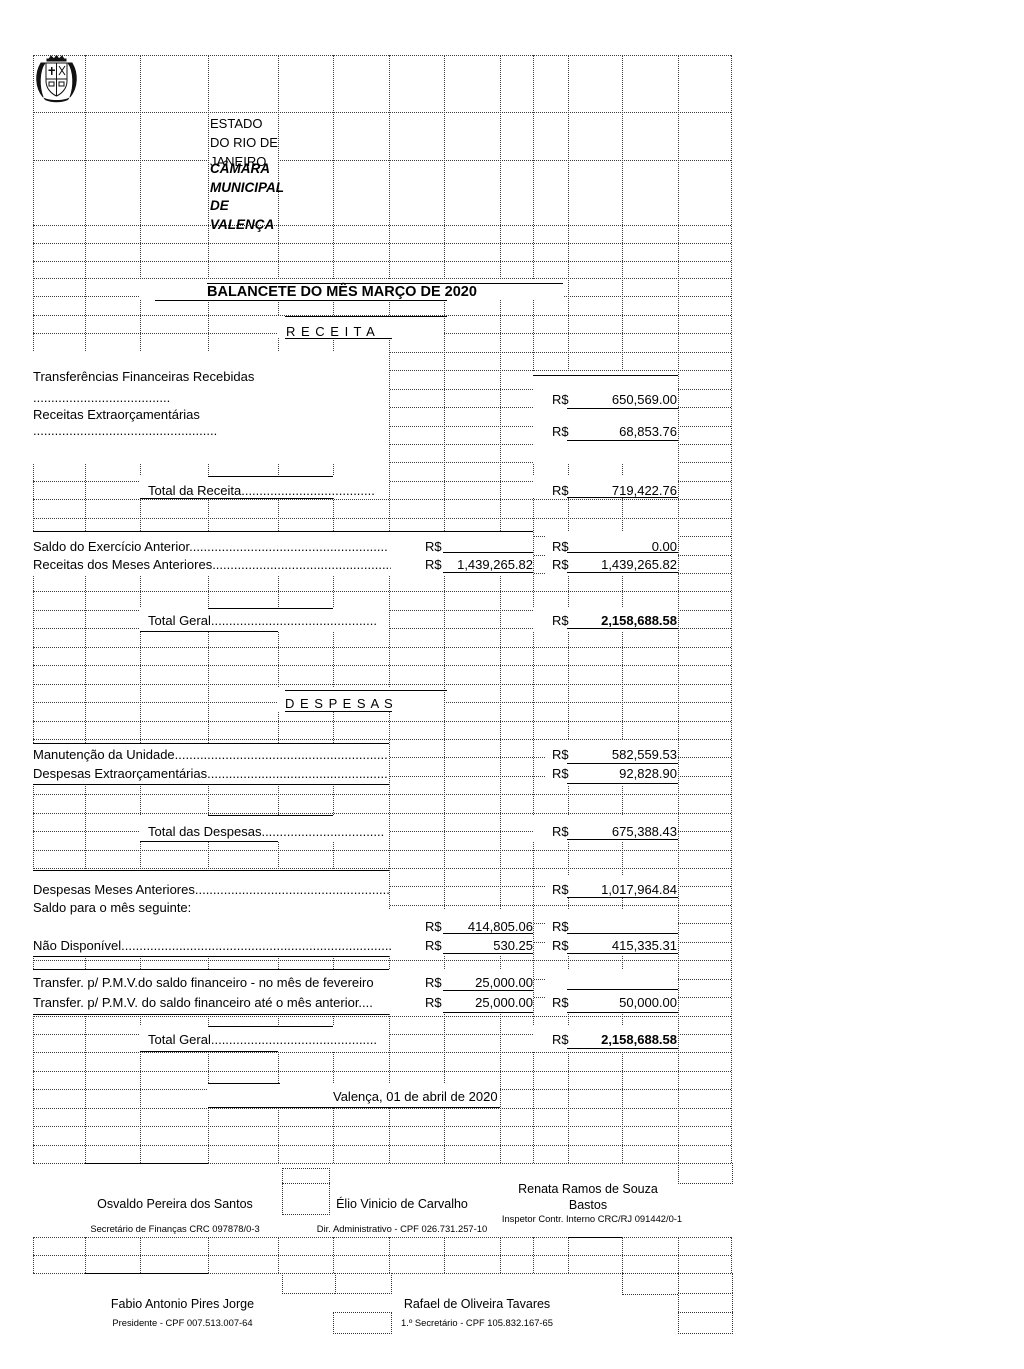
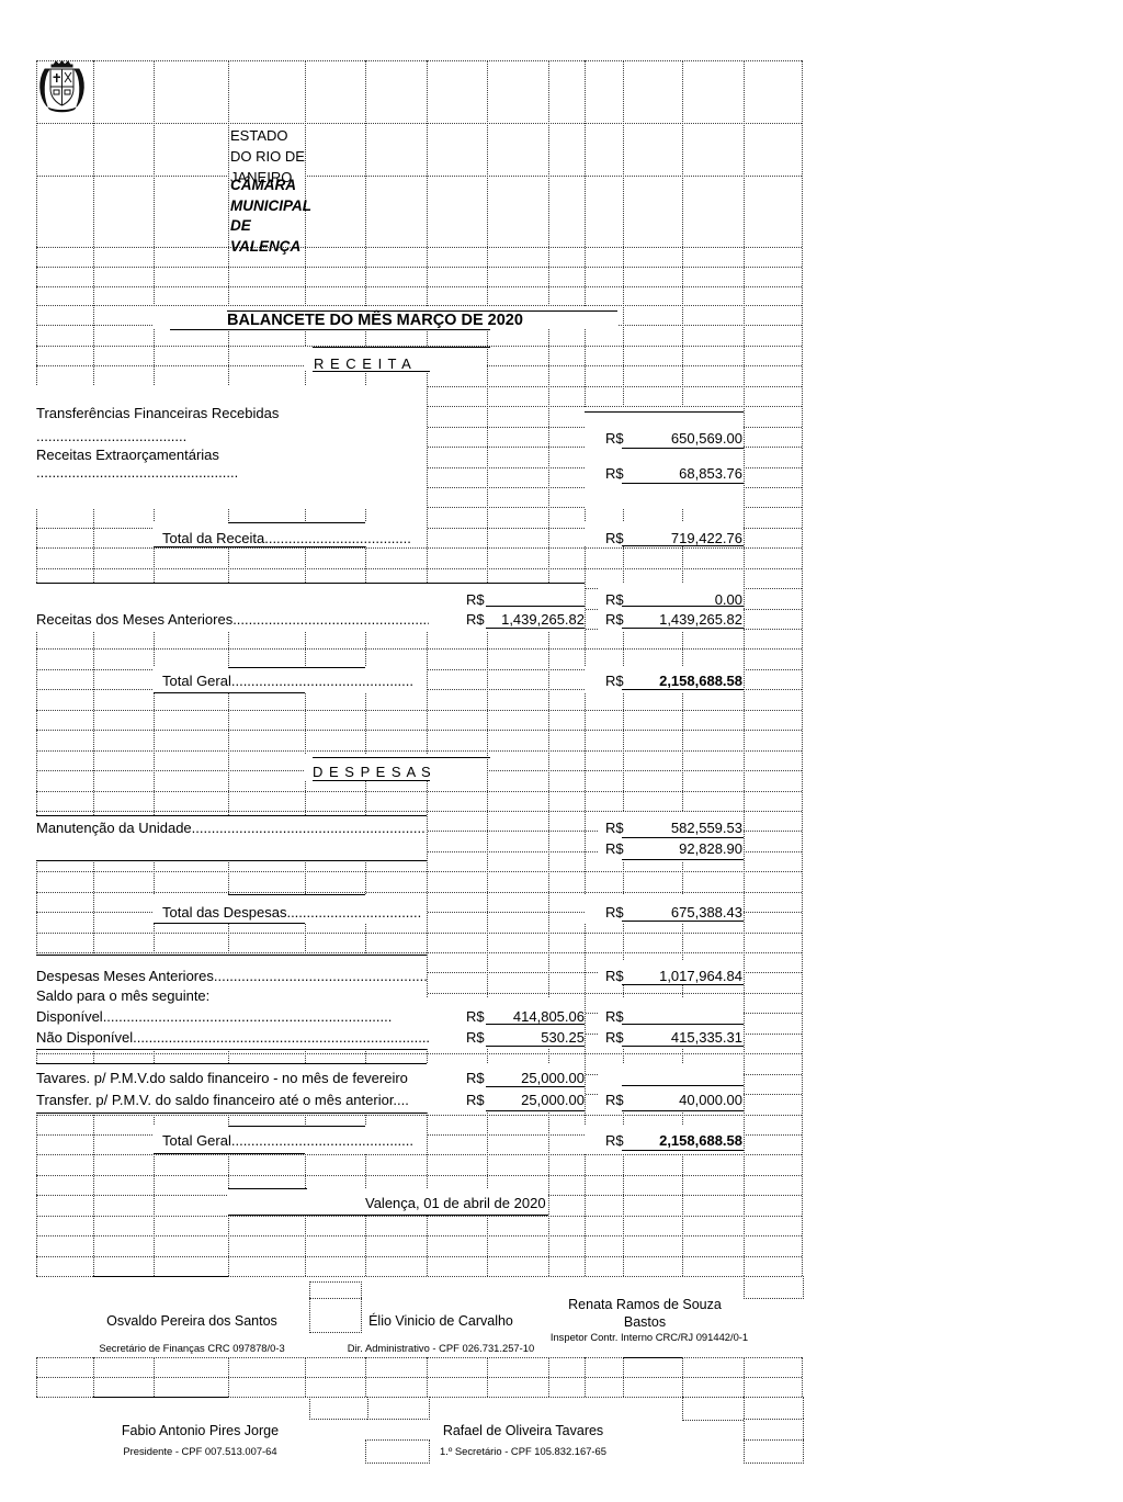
  ESTADO DO RIO DE JANEIRO
  CÂMARA MUNICIPAL DE VALENÇA
  BALANCETE DO MÊS MARÇO DE 2020
  R E C E I T A
  Transferências Financeiras Recebidas
  ......................................
  R$
  650,569.00
  Receitas Extraorçamentárias
  ...................................................
  R$
  68,853.76
  Total da Receita.....................................
  R$
  719,422.76
- Saldo do Exercício Anterior.......................................................
  R$
  R$
  0.00
  Receitas dos Meses Anteriores..................................................
  R$
  1,439,265.82
  R$
  1,439,265.82
  Total Geral..............................................
  R$
  2,158,688.58
  D E S P E S A S
  Manutenção da Unidade...........................................................
  R$
  582,559.53
- Despesas Extraorçamentárias..................................................
  R$
  92,828.90
  Total das Despesas..................................
  R$
  675,388.43
  Despesas Meses Anteriores......................................................
  R$
  1,017,964.84
  Saldo para o mês seguinte:
+ Disponível.........................................................................
  R$
  414,805.06
  R$
  Não Disponível...........................................................................
  R$
  530.25
  R$
  415,335.31
- Transfer. p/ P.M.V.do saldo financeiro - no mês de fevereiro
+ Tavares. p/ P.M.V.do saldo financeiro - no mês de fevereiro
  R$
  25,000.00
  Transfer. p/ P.M.V. do saldo financeiro até o mês anterior....
  R$
  25,000.00
  R$
- 50,000.00
+ 40,000.00
  Total Geral..............................................
  R$
  2,158,688.58
  Valença, 01 de abril de 2020
  Osvaldo Pereira dos Santos
  Secretário de Finanças CRC 097878/0-3
  Élio Vinicio de Carvalho
  Dir. Administrativo - CPF 026.731.257-10
  Renata Ramos de Souza Bastos
  Inspetor Contr. Interno CRC/RJ 091442/0-1
  Fabio Antonio Pires Jorge
  Presidente - CPF 007.513.007-64
  Rafael de Oliveira Tavares
  1.º Secretário - CPF 105.832.167-65
